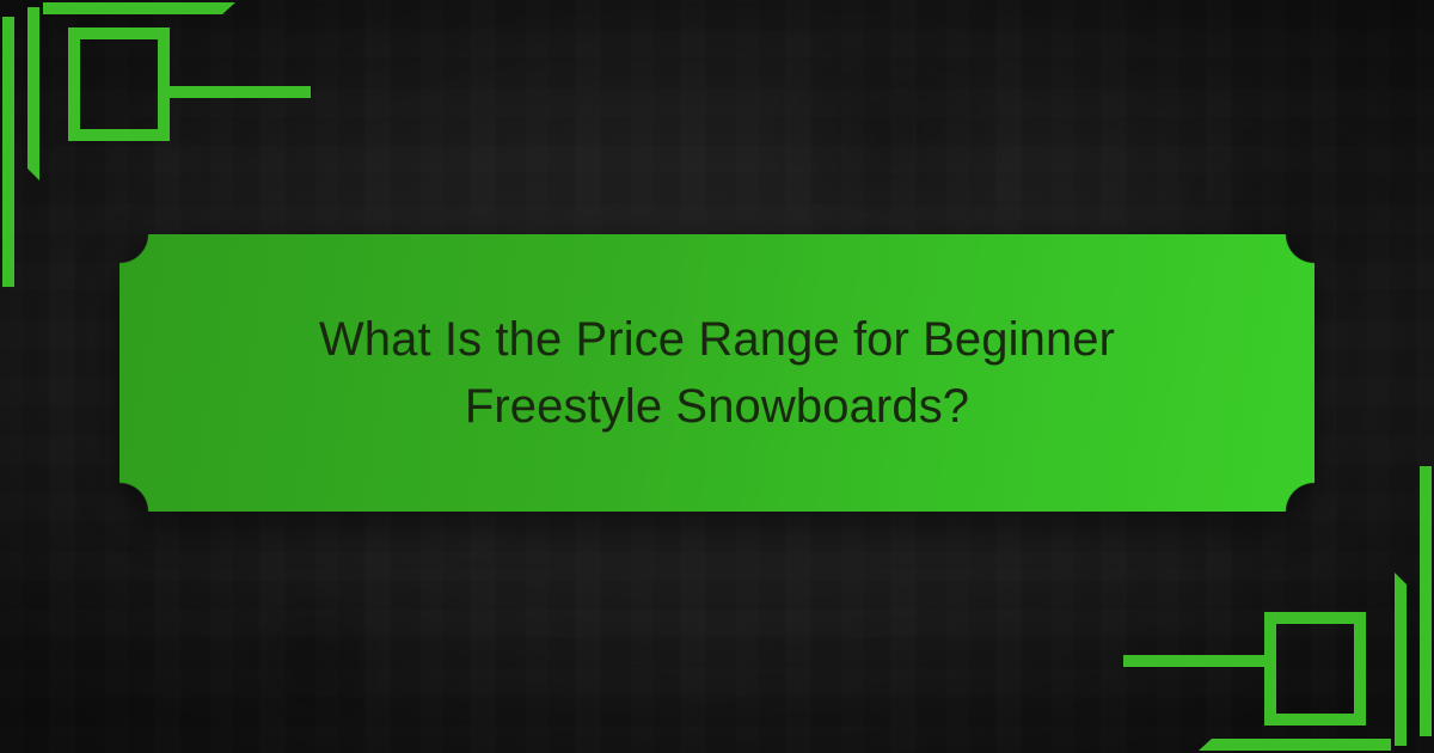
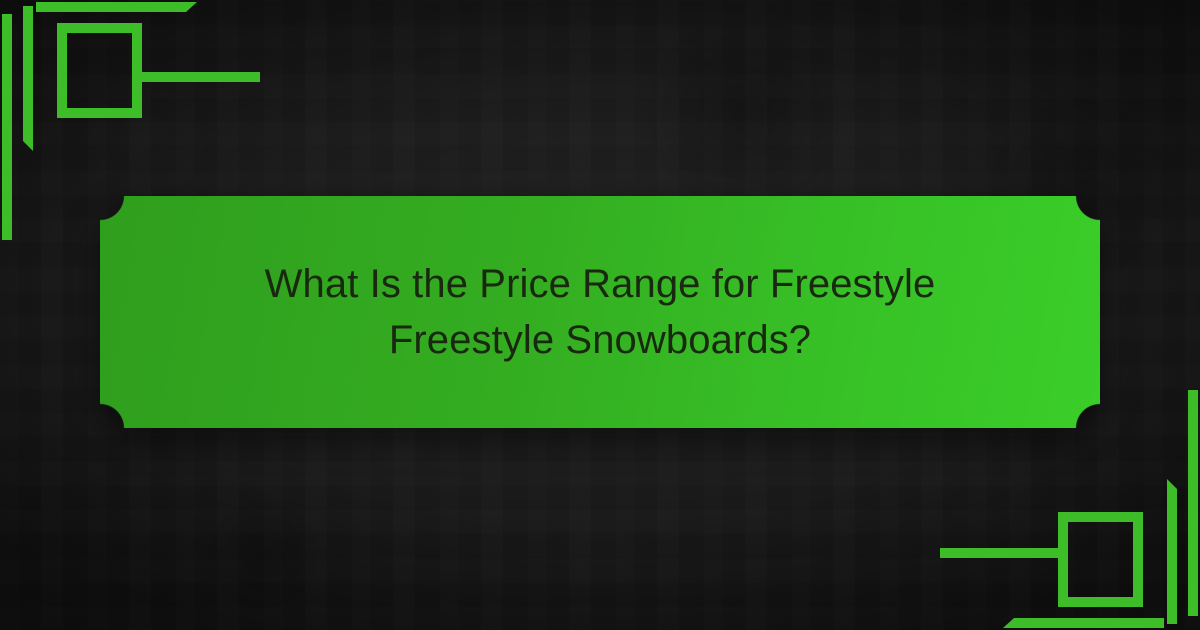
- What Is the Price Range for Beginner Freestyle Snowboards?
+ What Is the Price Range for Freestyle Freestyle Snowboards?
